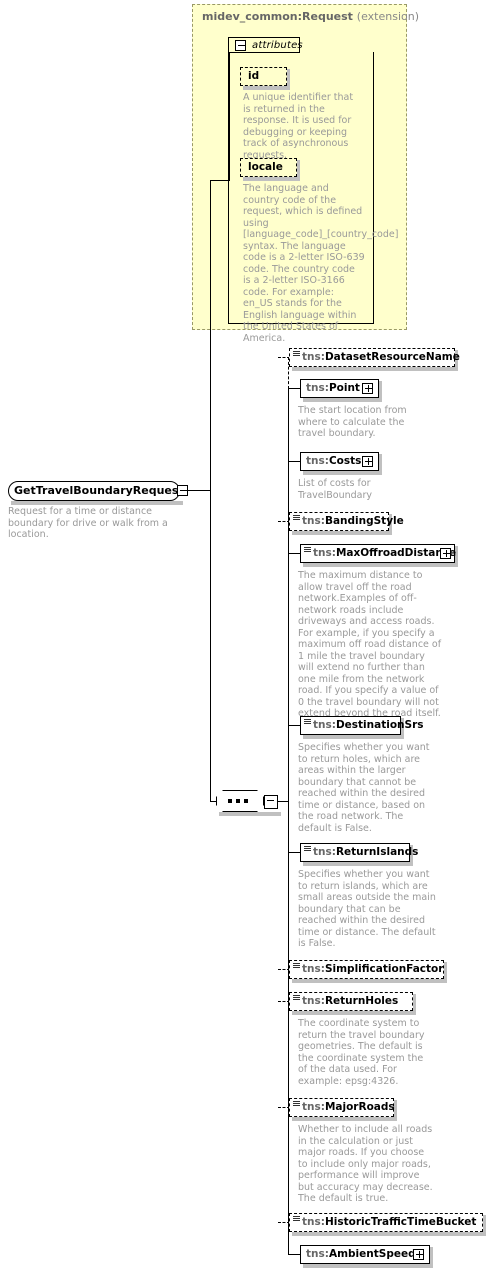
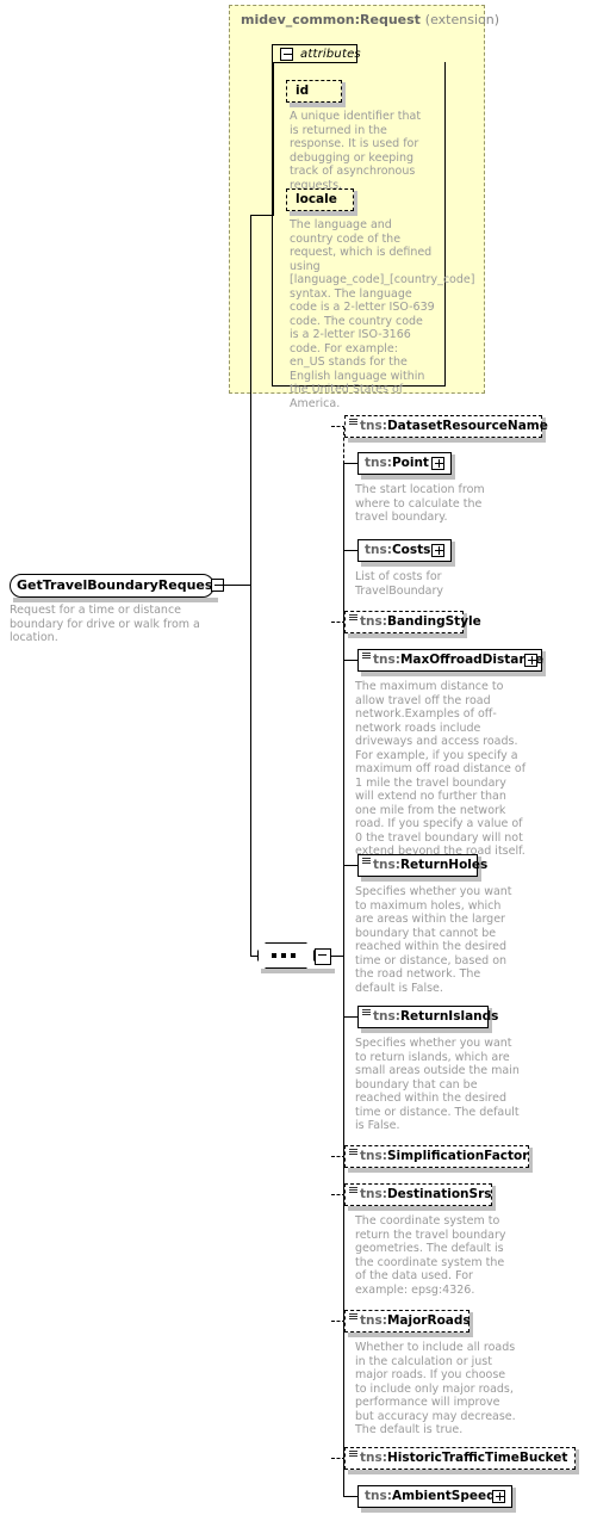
  midev_common:Request (extension)
  attributes
  id
  A unique identifier that is returned in the response. It is used for debugging or keeping track of asynchronous requests.
  locale
  The language and country code of the request, which is defined using [language_code]_[country_code] syntax. The language code is a 2-letter ISO-639 code. The country code is a 2-letter ISO-3166 code. For example: en_US stands for the English language within the United States of America.
  GetTravelBoundaryReques
  Request for a time or distance boundary for drive or walk from a location.
  tns:DatasetResourceName
  tns:Point
  The start location from where to calculate the travel boundary.
  tns:Costs
  List of costs for TravelBoundary
  tns:BandingStyle
  tns:MaxOffroadDistae
  The maximum distance to allow travel off the road network.Examples of off-network roads include driveways and access roads. For example, if you specify a maximum off road distance of 1 mile the travel boundary will extend no further than one mile from the network road. If you specify a value of 0 the travel boundary will not extend beyond the road itself.
- tns:DestinationSrs
+ tns:ReturnHoles
- Specifies whether you want to return holes, which are areas within the larger boundary that cannot be reached within the desired time or distance, based on the road network. The default is False.
+ Specifies whether you want to maximum holes, which are areas within the larger boundary that cannot be reached within the desired time or distance, based on the road network. The default is False.
  tns:ReturnIslands
  Specifies whether you want to return islands, which are small areas outside the main boundary that can be reached within the desired time or distance. The default is False.
  tns:SimplificationFactor
- tns:ReturnHoles
+ tns:DestinationSrs
  The coordinate system to return the travel boundary geometries. The default is the coordinate system the of the data used. For example: epsg:4326.
  tns:MajorRoads
  Whether to include all roads in the calculation or just major roads. If you choose to include only major roads, performance will improve but accuracy may decrease. The default is true.
  tns:HistoricTrafficTimeBucket
  tns:AmbientSpeed
